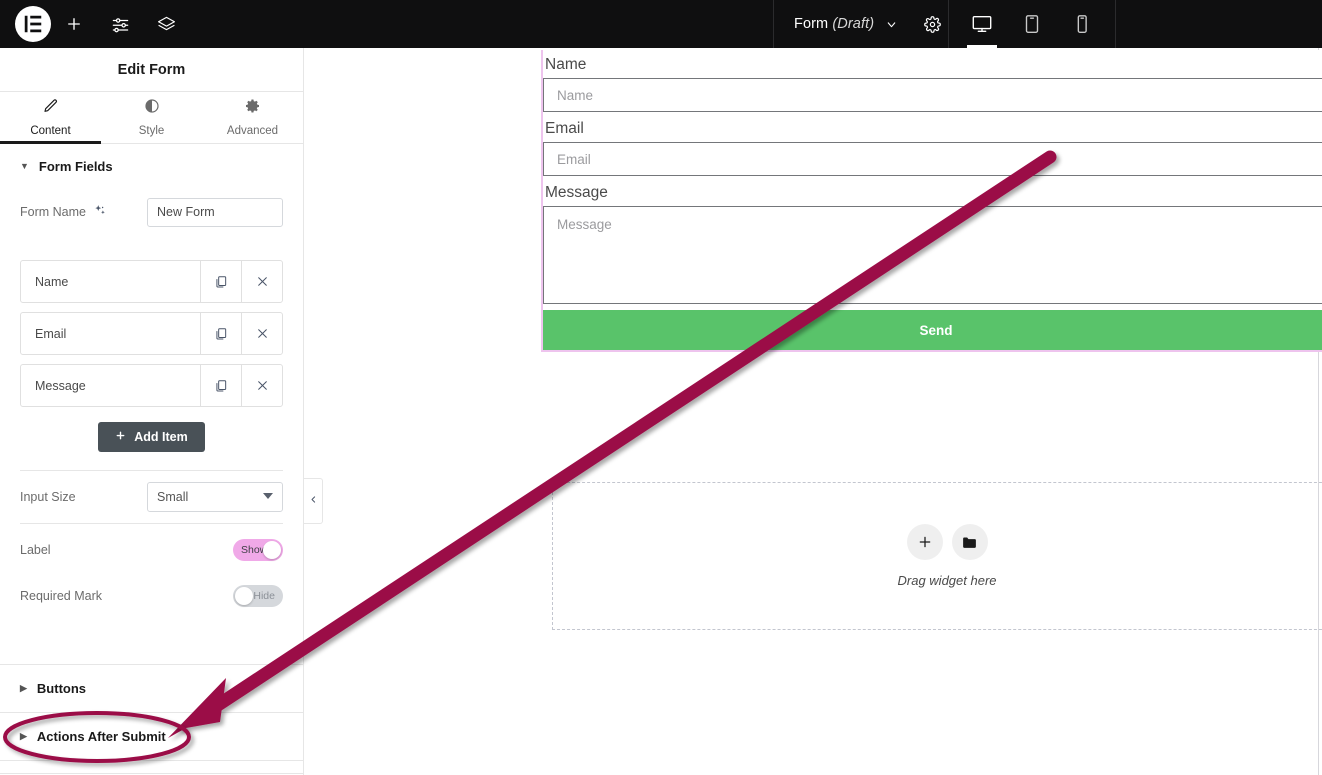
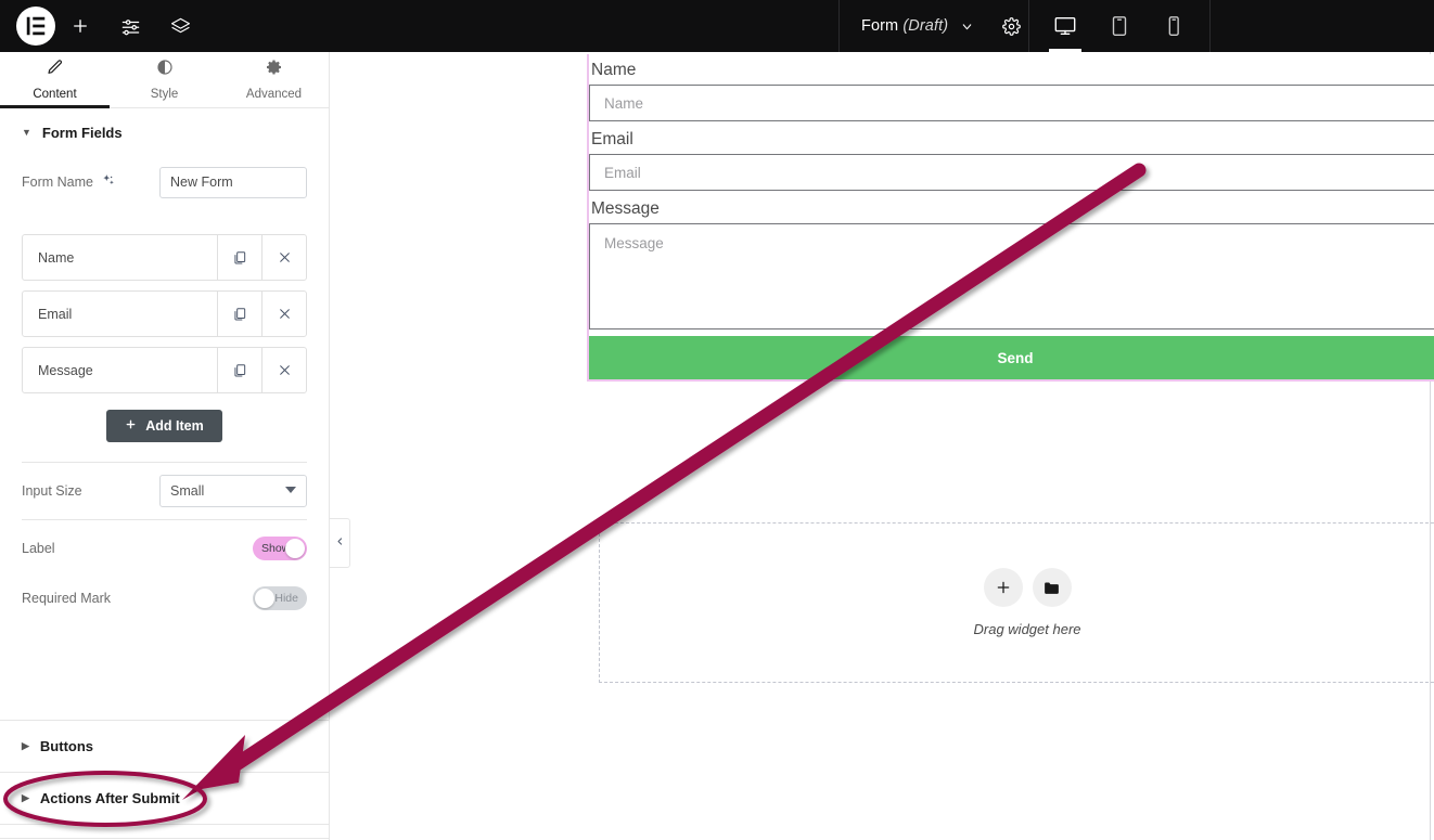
  Form (Draft)
- Edit Form
  Content
  Style
  Advanced
  ▼
  Form Fields
  Form Name
  New Form
  Name
  Email
  Message
  Add Item
  Input Size
  Small
  Label
  Sho
  Required Mark
  Hide
  ▶
  Buttons
  ▶
  Actions After Submit
  Name
  Name
  Email
  Email
  Message
  Message
  Send
  Drag widget here
